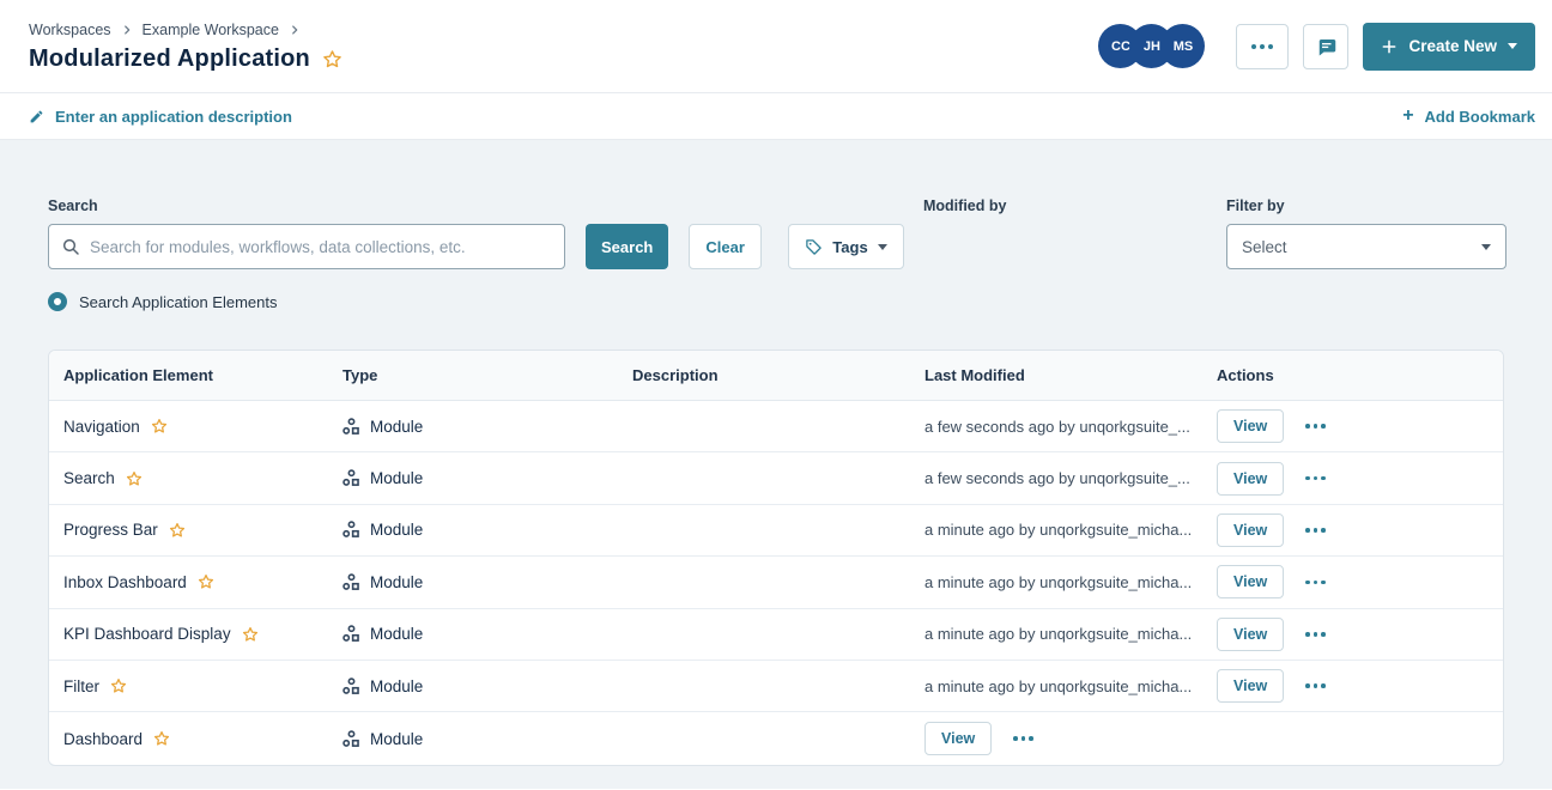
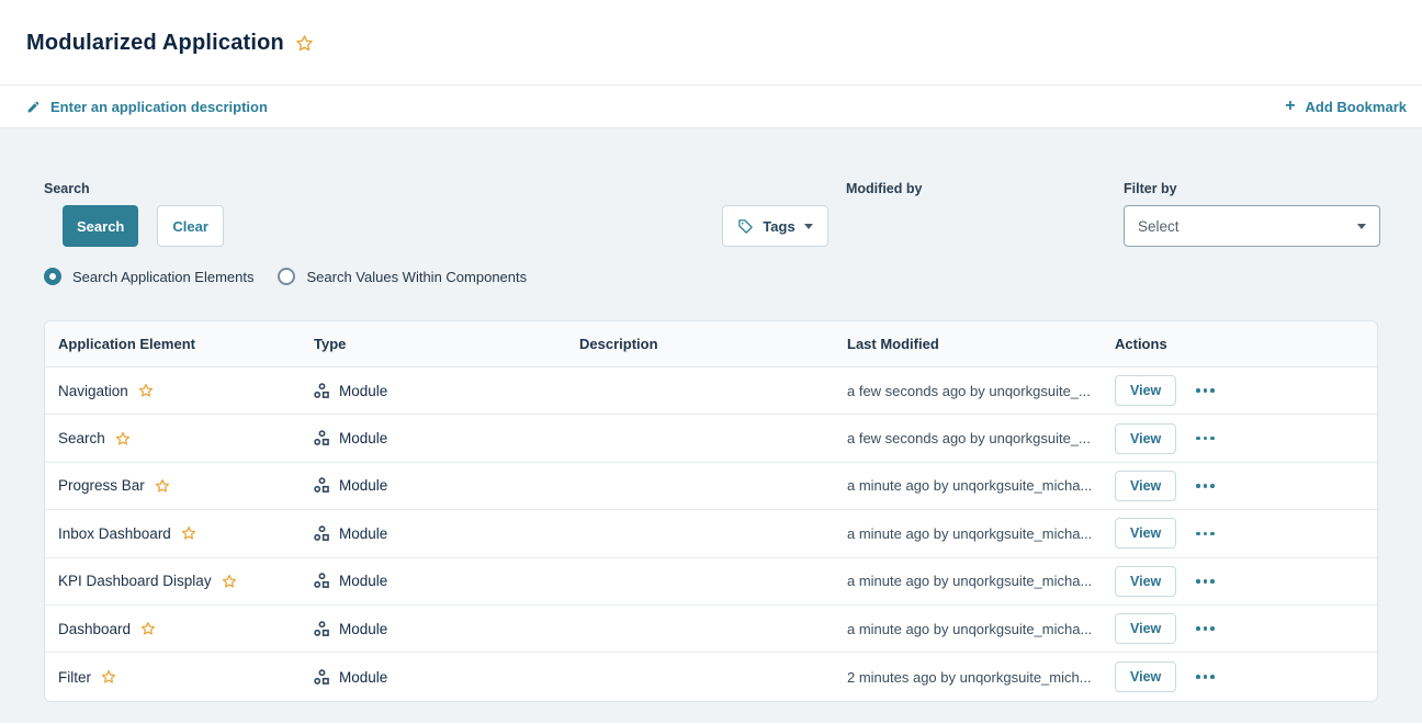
- Workspaces
- Example Workspace
  Modularized Application
- CC
- JH
- MS
- Create New
  Enter an application description
  +
  Add Bookmark
  Search
- Search for modules, workflows, data collections, etc.
  Search
  Clear
  Tags
  Modified by
  Filter by
  Select
  Search Application Elements
+ Search Values Within Components
  Application Element
  Type
  Description
  Last Modified
  Actions
  Navigation
  Module
  a few seconds ago by unqorkgsuite_...
  View
  Search
  Module
  a few seconds ago by unqorkgsuite_...
  View
  Progress Bar
  Module
  a minute ago by unqorkgsuite_micha...
  View
  Inbox Dashboard
  Module
  a minute ago by unqorkgsuite_micha...
  View
  KPI Dashboard Display
  Module
  a minute ago by unqorkgsuite_micha...
  View
- Filter
+ Dashboard
  Module
  a minute ago by unqorkgsuite_micha...
  View
- Dashboard
+ Filter
  Module
+ 2 minutes ago by unqorkgsuite_mich...
  View
